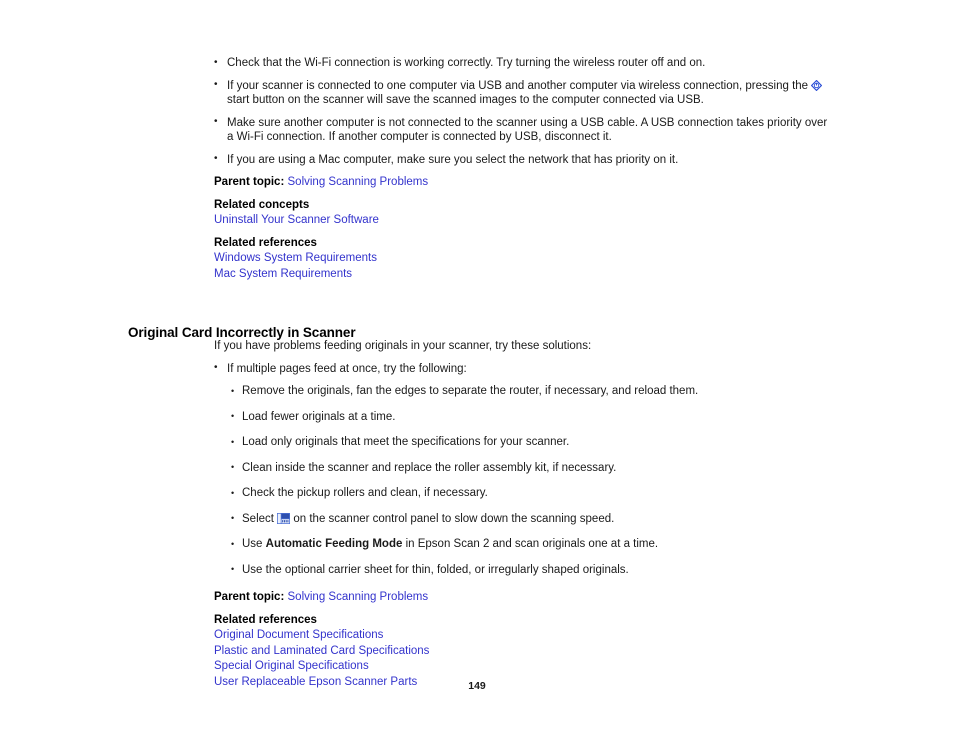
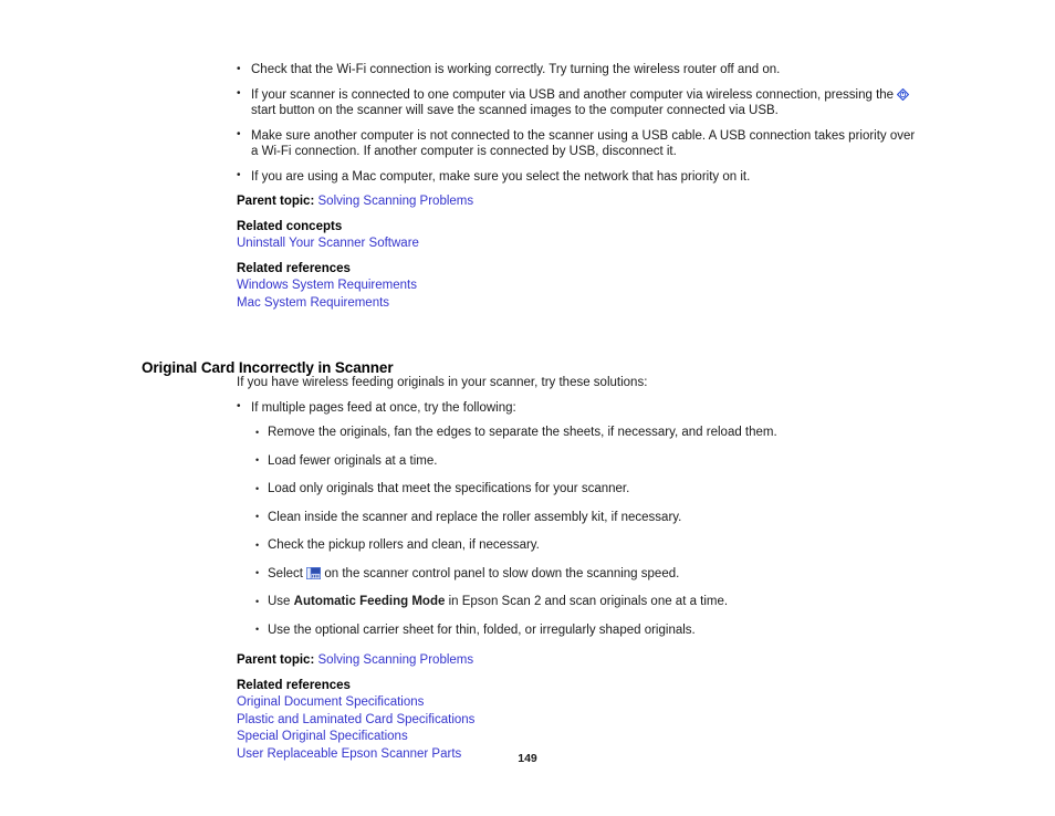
  Check that the Wi-Fi connection is working correctly. Try turning the wireless router off and on.
  If your scanner is connected to one computer via USB and another computer via wireless connection, pressing the start button on the scanner will save the scanned images to the computer connected via USB.
  Make sure another computer is not connected to the scanner using a USB cable. A USB connection takes priority over a Wi-Fi connection. If another computer is connected by USB, disconnect it.
  If you are using a Mac computer, make sure you select the network that has priority on it.
  Parent topic: Solving Scanning Problems
  Related concepts
  Uninstall Your Scanner Software
  Related references
  Windows System Requirements
  Mac System Requirements
  Original Card Incorrectly in Scanner
- If you have problems feeding originals in your scanner, try these solutions:
+ If you have wireless feeding originals in your scanner, try these solutions:
  If multiple pages feed at once, try the following:
- Remove the originals, fan the edges to separate the router, if necessary, and reload them.
+ Remove the originals, fan the edges to separate the sheets, if necessary, and reload them.
  Load fewer originals at a time.
  Load only originals that meet the specifications for your scanner.
  Clean inside the scanner and replace the roller assembly kit, if necessary.
  Check the pickup rollers and clean, if necessary.
  Select on the scanner control panel to slow down the scanning speed.
  Use Automatic Feeding Mode in Epson Scan 2 and scan originals one at a time.
  Use the optional carrier sheet for thin, folded, or irregularly shaped originals.
  Parent topic: Solving Scanning Problems
  Related references
  Original Document Specifications
  Plastic and Laminated Card Specifications
  Special Original Specifications
  User Replaceable Epson Scanner Parts
  149
